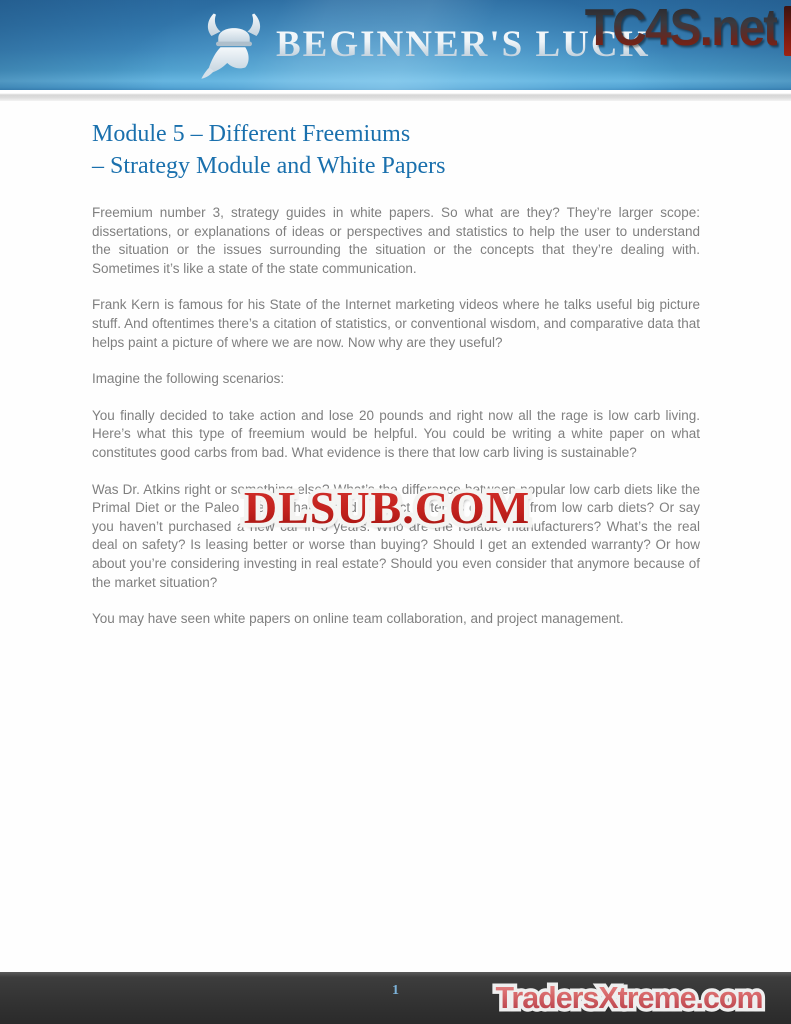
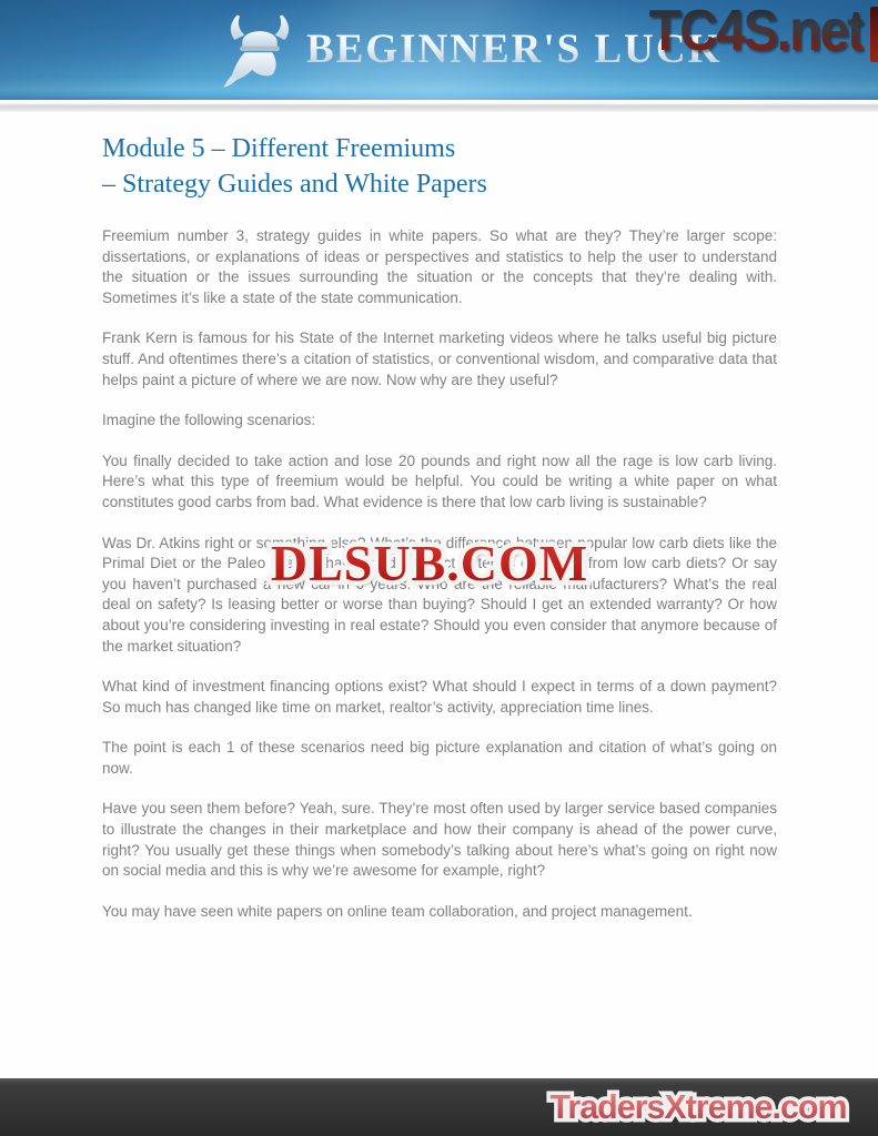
  BEGINNER'S LU
  TC4S.net
  Module 5 – Different Freemiums
- – Strategy Module and White Papers
+ – Strategy Guides and White Papers
  Freemium number 3, strategy guides in white papers. So what are they? They’re larger scope: dissertations, or explanations of ideas or perspectives and statistics to help the user to understand the situation or the issues surrounding the situation or the concepts that they’re dealing with. Sometimes it’s like a state of the state communication.
  Frank Kern is famous for his State of the Internet marketing videos where he talks useful big picture stuff. And oftentimes there’s a citation of statistics, or conventional wisdom, and comparative data that helps paint a picture of where we are now. Now why are they useful?
  Imagine the following scenarios:
  You finally decided to take action and lose 20 pounds and right now all the rage is low carb living. Here’s what this type of freemium would be helpful. You could be writing a white paper on what constitutes good carbs from bad. What evidence is there that low carb living is sustainable?
+ What kind of investment financing options exist? What should I expect in terms of a down payment? So much has changed like time on market, realtor’s activity, appreciation time lines.
+ The point is each 1 of these scenarios need big picture explanation and citation of what’s going on now.
+ Have you seen them before? Yeah, sure. They’re most often used by larger service based companies to illustrate the changes in their marketplace and how their company is ahead of the power curve, right? You usually get these things when somebody’s talking about here’s what’s going on right now on social media and this is why we’re awesome for example, right?
  You may have seen white papers on online team collaboration, and project management.
  DLSUB.COM
- 1
  TradersXtreme.com
